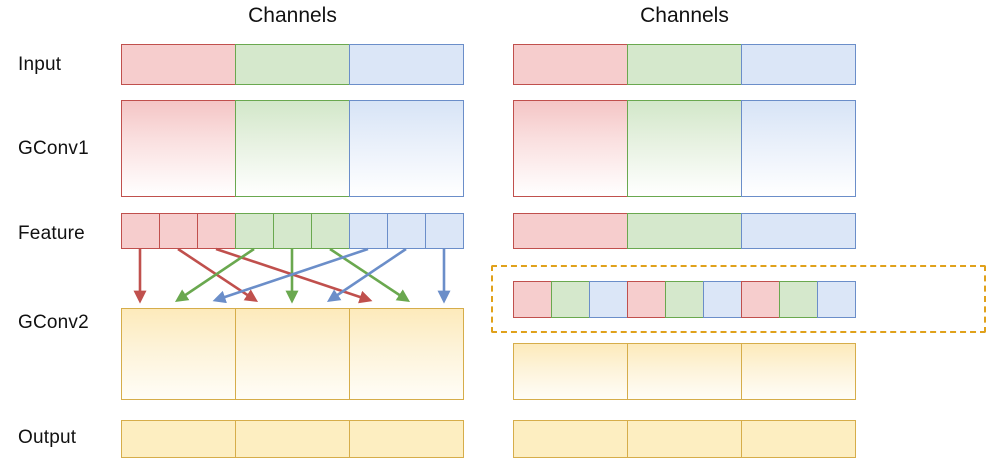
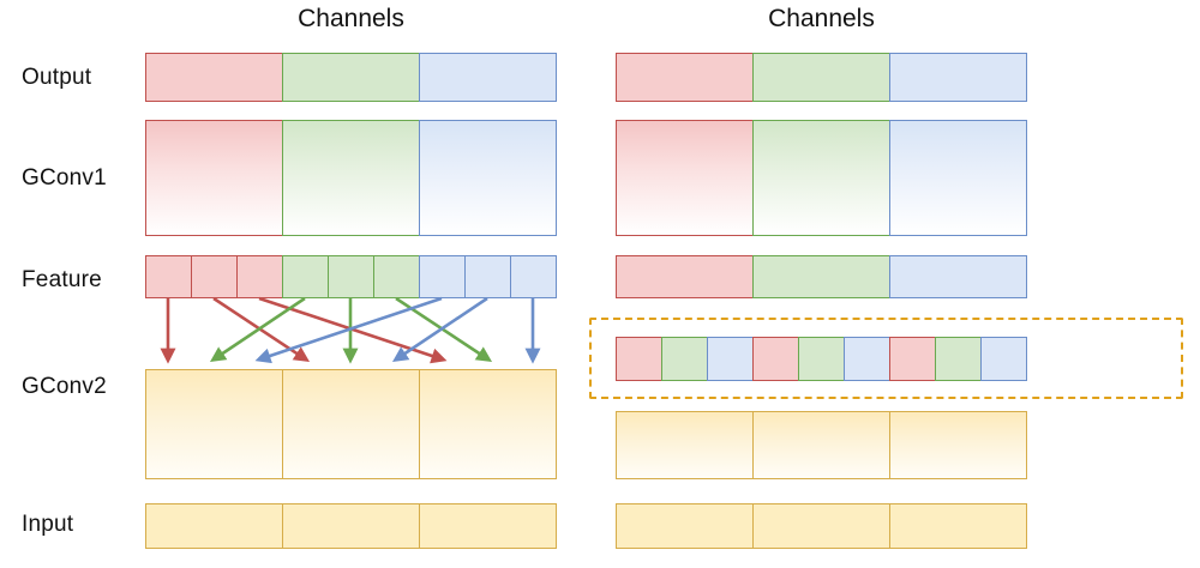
- Input
+ Output
  GConv1
  Feature
  GConv2
- Output
+ Input
  Channels
  Channels
